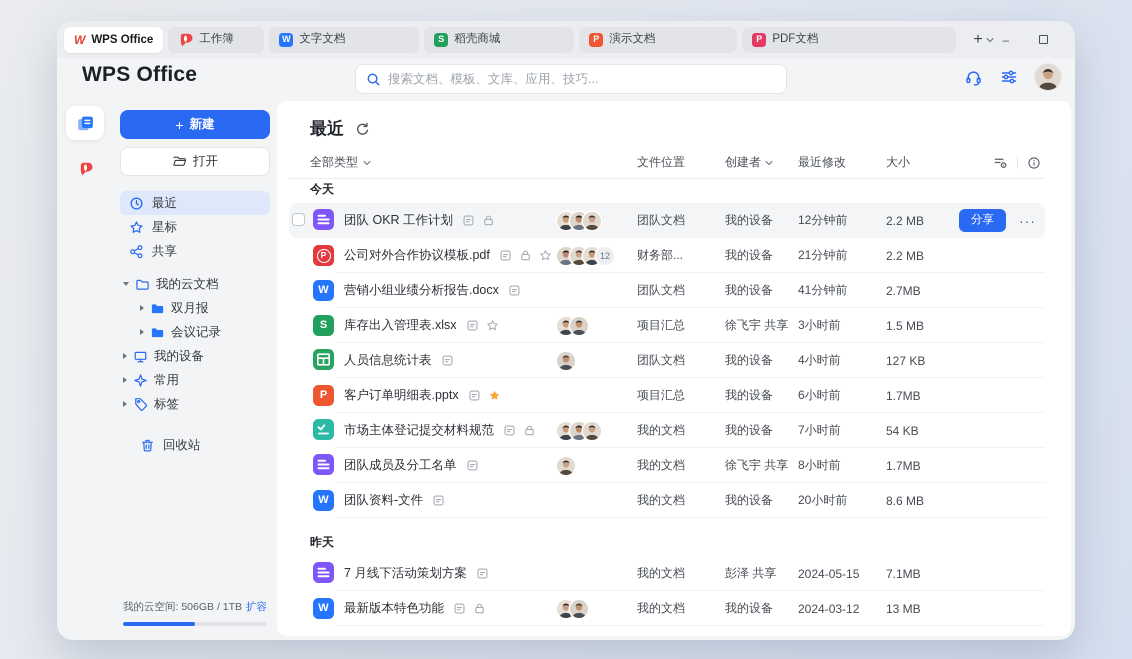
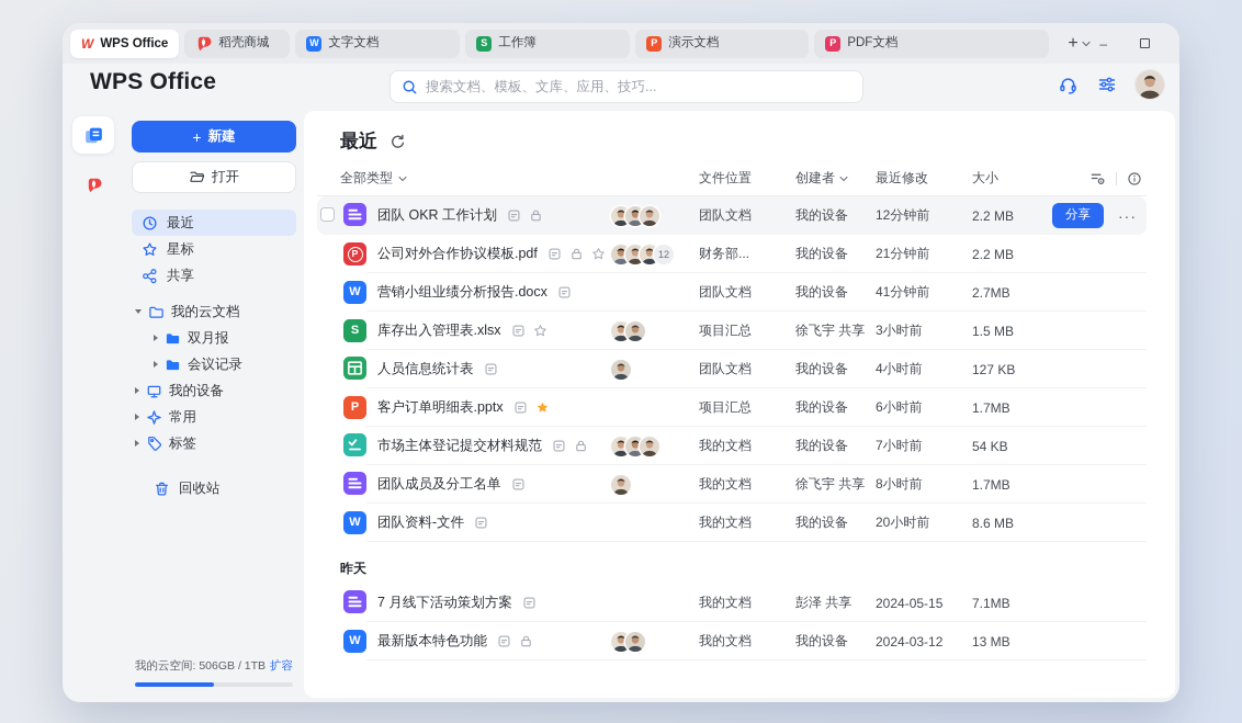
  W
  WPS Office
- 工作簿
+ 稻壳商城
  W
  文字文档
  S
- 稻壳商城
+ 工作簿
  P
  演示文档
  P
  PDF文档
  +
  –
  WPS Office
  搜索文档、模板、文库、应用、技巧...
  +
  新建
  打开
  最近
  星标
  共享
  我的云文档
  双月报
  会议记录
  我的设备
  常用
  标签
  回收站
  我的云空间: 506GB / 1TB
  扩容
  最近
  全部类型
  文件位置
  创建者
  最近修改
  大小
- 今天
  团队 OKR 工作计划
  团队文档
  我的设备
  12分钟前
  2.2 MB
  分享
  ···
  P
  公司对外合作协议模板.pdf
  12
  财务部...
  我的设备
  21分钟前
  2.2 MB
  W
  营销小组业绩分析报告.docx
  团队文档
  我的设备
  41分钟前
  2.7MB
  S
  库存出入管理表.xlsx
  项目汇总
  徐飞宇 共享
  3小时前
  1.5 MB
  人员信息统计表
  团队文档
  我的设备
  4小时前
  127 KB
  P
  客户订单明细表.pptx
  项目汇总
  我的设备
  6小时前
  1.7MB
  市场主体登记提交材料规范
  我的文档
  我的设备
  7小时前
  54 KB
  团队成员及分工名单
  我的文档
  徐飞宇 共享
  8小时前
  1.7MB
  W
  团队资料-文件
  我的文档
  我的设备
  20小时前
  8.6 MB
  昨天
  7 月线下活动策划方案
  我的文档
  彭泽 共享
  2024-05-15
  7.1MB
  W
  最新版本特色功能
  我的文档
  我的设备
  2024-03-12
  13 MB
